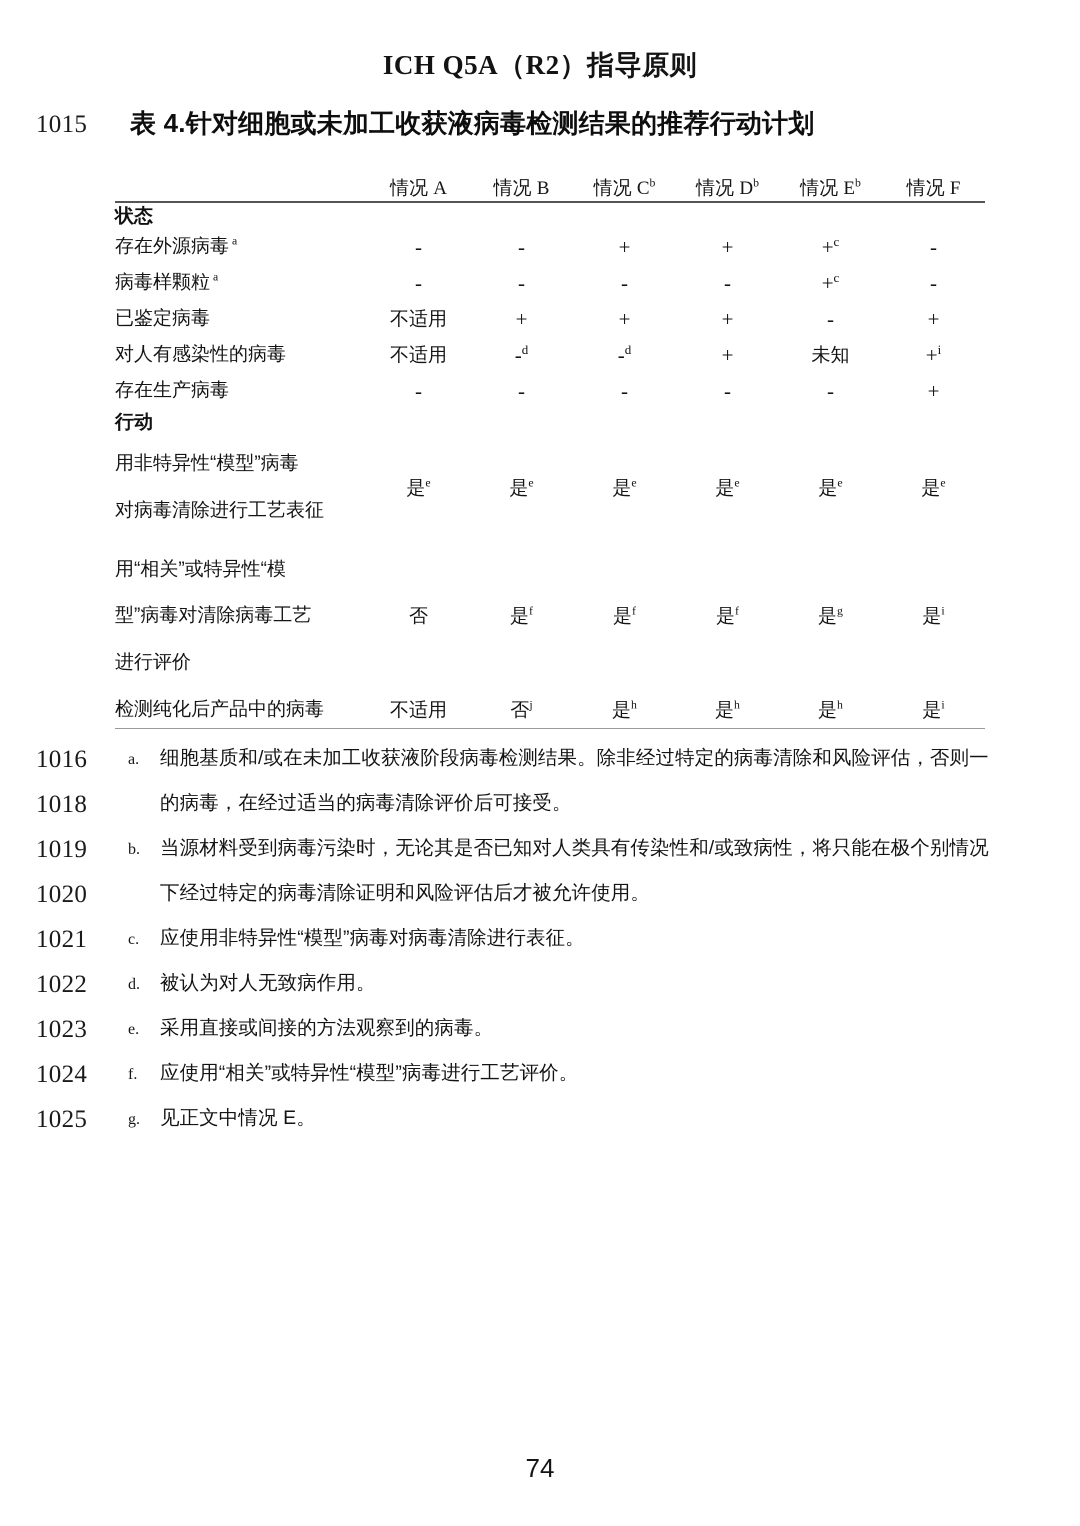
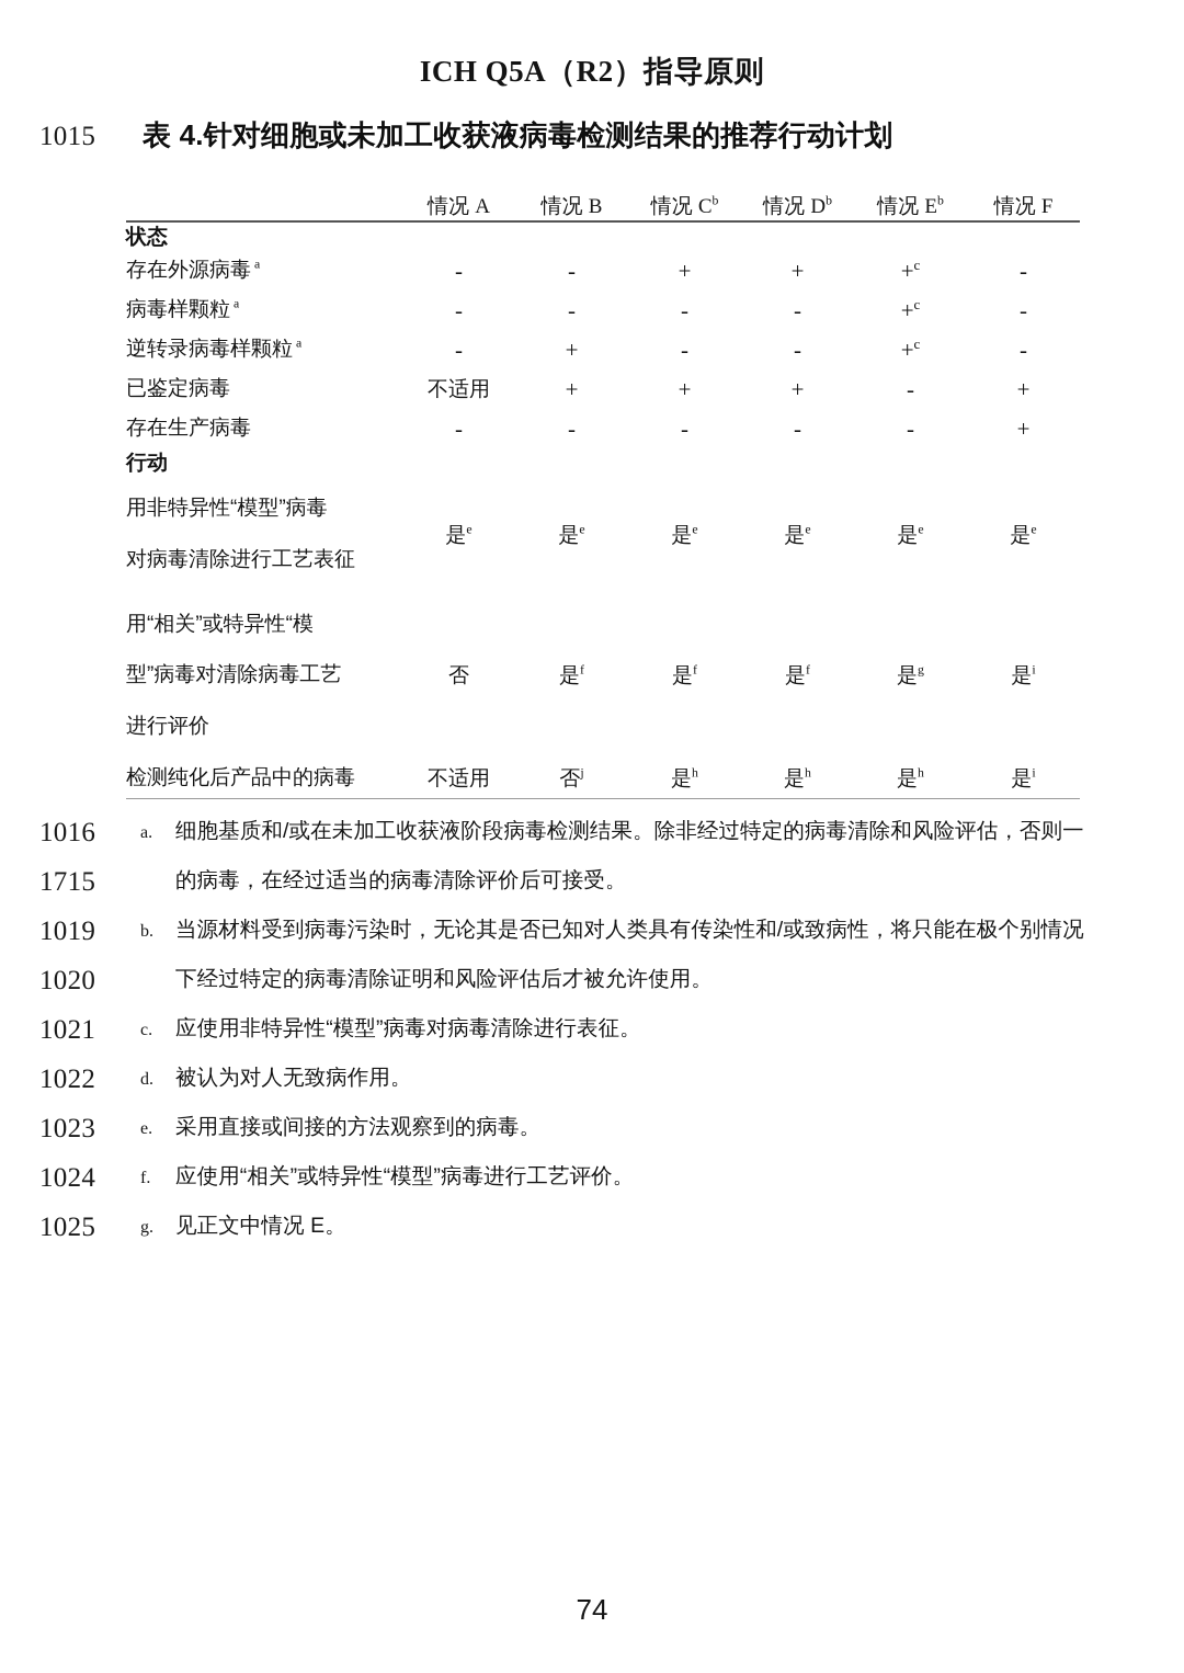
  ICH Q5A（R2）指导原则
  1015
  表 4.针对细胞或未加工收获液病毒检测结果的推荐行动计划
  	情况 A	情况 B	情况 Cb	情况 Db	情况 Eb	情况 F
  状态
  存在外源病毒 a	-	-	+	+	+c	-
  病毒样颗粒 a	-	-	-	-	+c	-
+ 逆转录病毒样颗粒 a	-	+	-	-	+c	-
  已鉴定病毒	不适用	+	+	+	-	+
- 对人有感染性的病毒	不适用	-d	-d	+	未知	+i
  存在生产病毒	-	-	-	-	-	+
  行动
  用非特异性“模型”病毒对病毒清除进行工艺表征	是e	是e	是e	是e	是e	是e
  用“相关”或特异性“模型”病毒对清除病毒工艺进行评价	否	是f	是f	是f	是g	是i
  检测纯化后产品中的病毒	不适用	否j	是h	是h	是h	是i
  1016
  a.
  细胞基质和/或在未加工收获液阶段病毒检测结果。除非经过特定的病毒清除和风险评估，否则一
- 1018
+ 1715
  的病毒，在经过适当的病毒清除评价后可接受。
  1019
  b.
  当源材料受到病毒污染时，无论其是否已知对人类具有传染性和/或致病性，将只能在极个别情况
  1020
  下经过特定的病毒清除证明和风险评估后才被允许使用。
  1021
  c.
  应使用非特异性“模型”病毒对病毒清除进行表征。
  1022
  d.
  被认为对人无致病作用。
  1023
  e.
  采用直接或间接的方法观察到的病毒。
  1024
  f.
  应使用“相关”或特异性“模型”病毒进行工艺评价。
  1025
  g.
  见正文中情况 E。
  74
